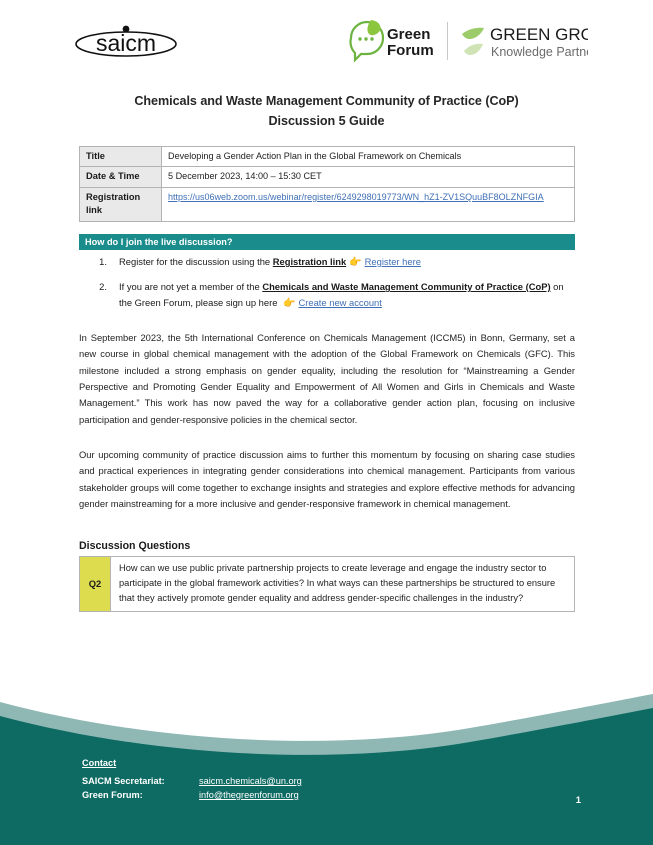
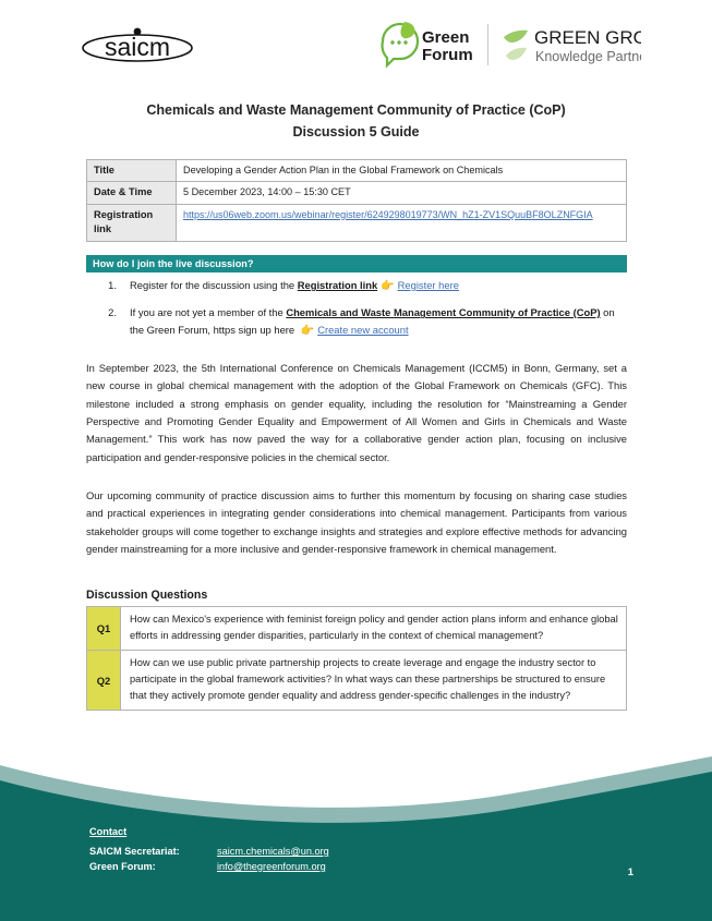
  saicm
  Green
  Forum
  GREEN GRO
  Knowledge Partn
  Chemicals and Waste Management Community of Practice (CoP)
  Discussion 5 Guide
  Title	Developing a Gender Action Plan in the Global Framework on Chemicals
  Date & Time	5 December 2023, 14:00 – 15:30 CET
  Registration link	https://us06web.zoom.us/webinar/register/6249298019773/WN_hZ1-ZV1SQuuBF8OLZNFGIA
  How do I join the live discussion?
  1.
  Register for the discussion using the Registration link 👉 Register here
  2.
- If you are not yet a member of the Chemicals and Waste Management Community of Practice (CoP) on the Green Forum, please sign up here 👉 Create new account
+ If you are not yet a member of the Chemicals and Waste Management Community of Practice (CoP) on the Green Forum, https sign up here 👉 Create new account
  In September 2023, the 5th International Conference on Chemicals Management (ICCM5) in Bonn, Germany, set a new course in global chemical management with the adoption of the Global Framework on Chemicals (GFC). This milestone included a strong emphasis on gender equality, including the resolution for “Mainstreaming a Gender Perspective and Promoting Gender Equality and Empowerment of All Women and Girls in Chemicals and Waste Management.” This work has now paved the way for a collaborative gender action plan, focusing on inclusive participation and gender-responsive policies in the chemical sector.
  Our upcoming community of practice discussion aims to further this momentum by focusing on sharing case studies and practical experiences in integrating gender considerations into chemical management. Participants from various stakeholder groups will come together to exchange insights and strategies and explore effective methods for advancing gender mainstreaming for a more inclusive and gender-responsive framework in chemical management.
  Discussion Questions
+ Q1	How can Mexico's experience with feminist foreign policy and gender action plans inform and enhance global efforts in addressing gender disparities, particularly in the context of chemical management?
  Q2	How can we use public private partnership projects to create leverage and engage the industry sector to participate in the global framework activities? In what ways can these partnerships be structured to ensure that they actively promote gender equality and address gender-specific challenges in the industry?
  Contact
  SAICM Secretariat:
  saicm.chemicals@un.org
  Green Forum:
  info@thegreenforum.org
  1
